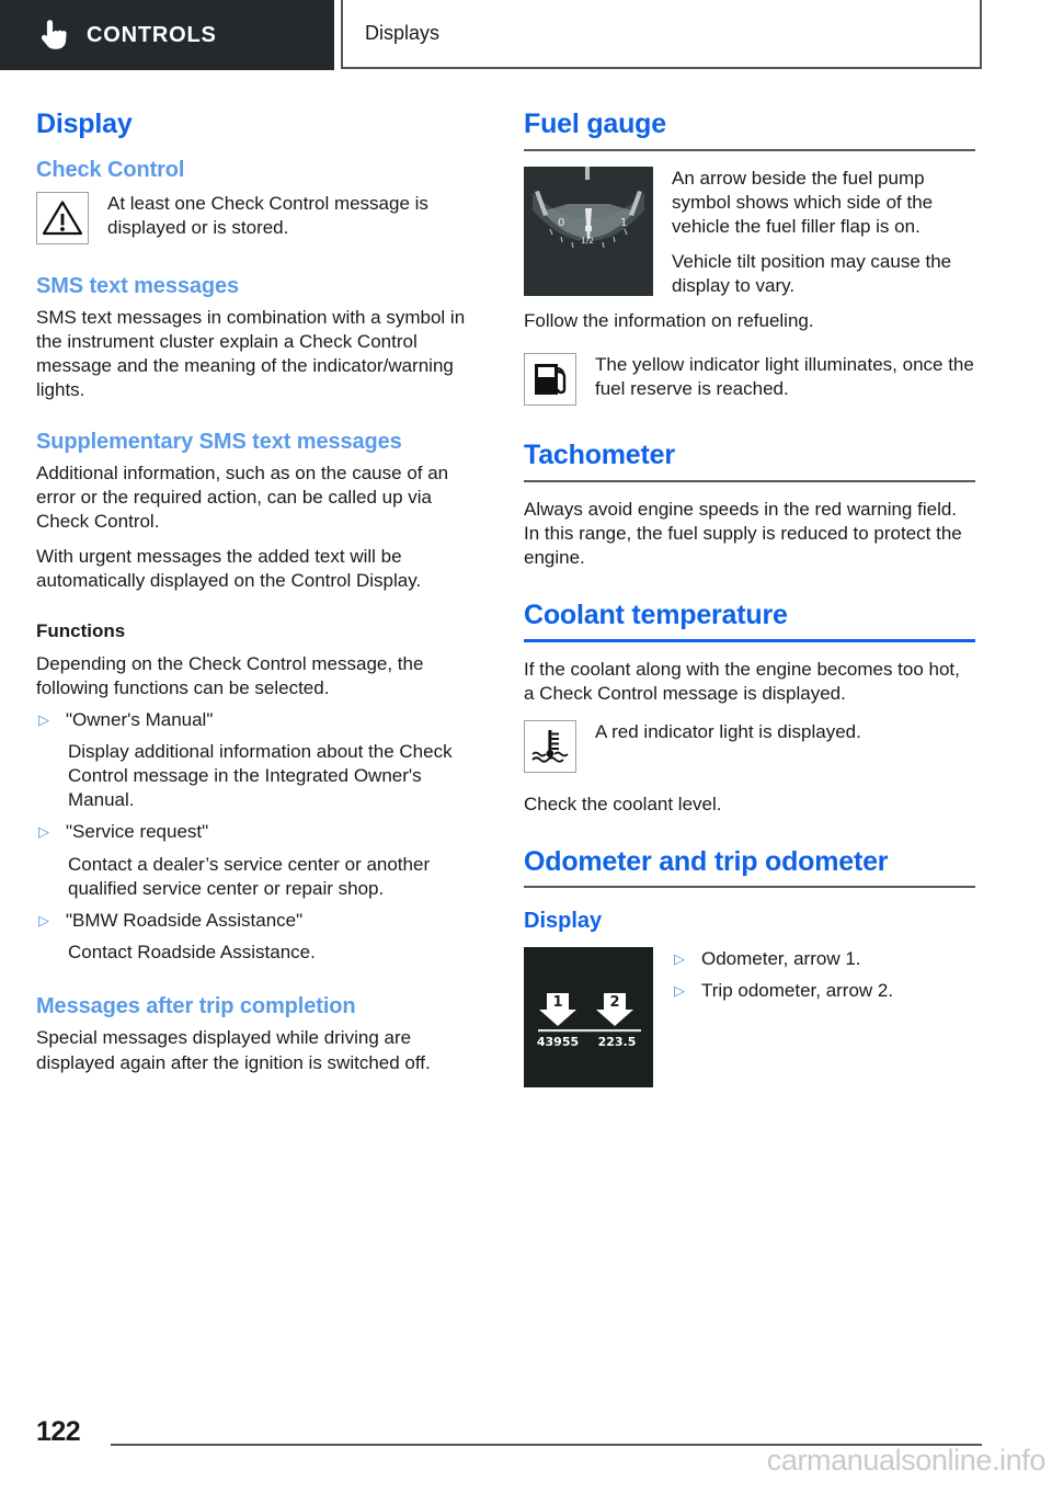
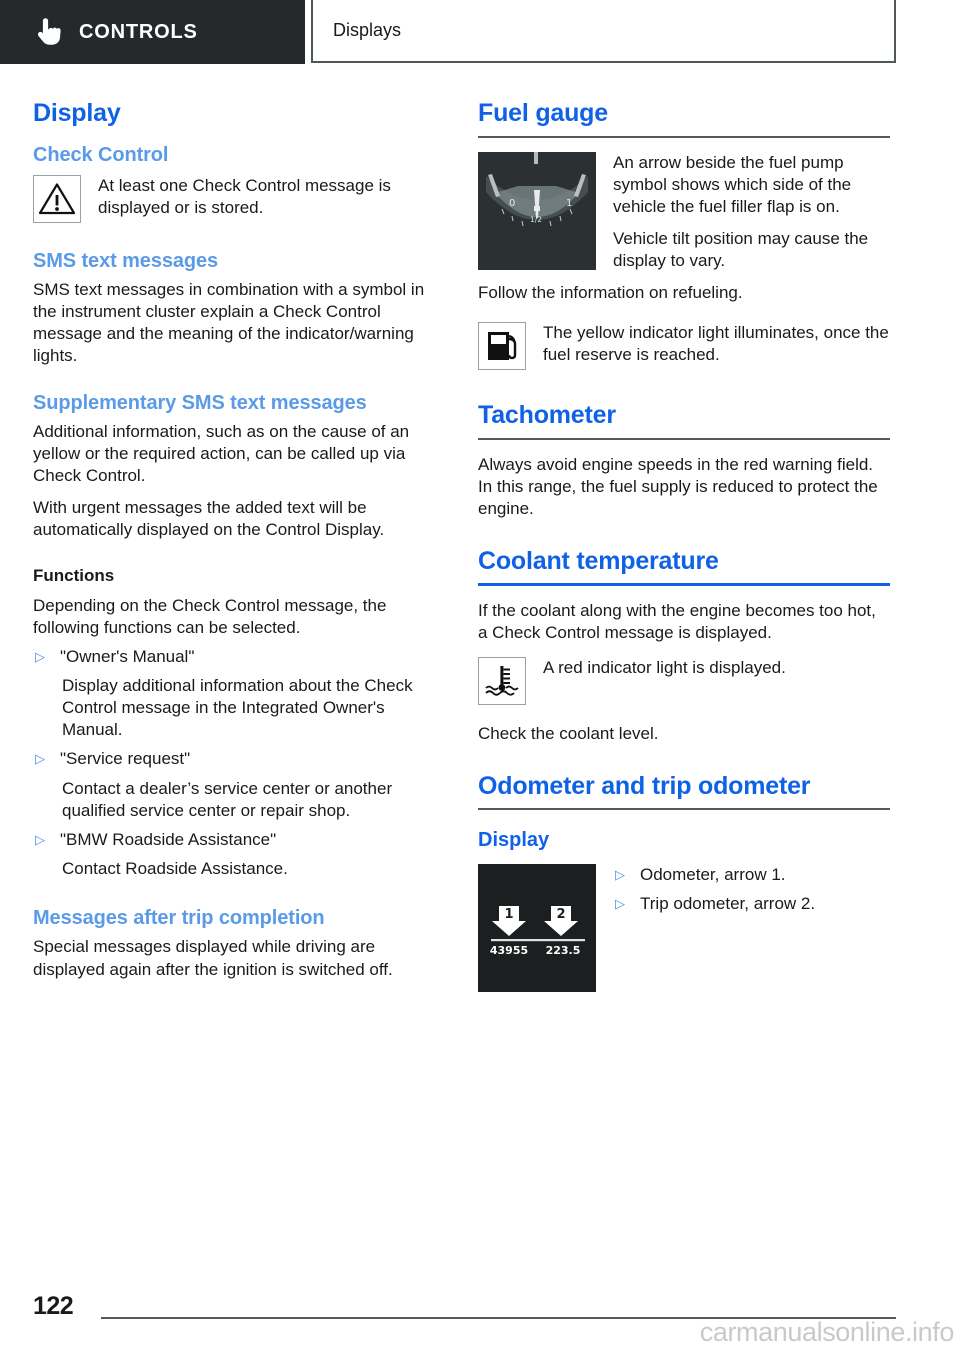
  CONTROLS
  Displays
  Display
  Check Control
  At least one Check Control message is displayed or is stored.
  SMS text messages
  SMS text messages in combination with a symbol in the instrument cluster explain a Check Control message and the meaning of the indicator/warning lights.
  Supplementary SMS text messages
- Additional information, such as on the cause of an error or the required action, can be called up via Check Control.
+ Additional information, such as on the cause of an yellow or the required action, can be called up via Check Control.
  With urgent messages the added text will be automatically displayed on the Control Display.
  Functions
  Depending on the Check Control message, the following functions can be selected.
  ▷
  "Owner's Manual"
  Display additional information about the Check Control message in the Integrated Owner's Manual.
  ▷
  "Service request"
  Contact a dealer’s service center or another qualified service center or repair shop.
  ▷
  "BMW Roadside Assistance"
  Contact Roadside Assistance.
  Messages after trip completion
  Special messages displayed while driving are displayed again after the ignition is switched off.
  Fuel gauge
  0
  1
  1/2
  An arrow beside the fuel pump symbol shows which side of the vehicle the fuel filler flap is on.
  Vehicle tilt position may cause the display to vary.
  Follow the information on refueling.
  The yellow indicator light illuminates, once the fuel reserve is reached.
  Tachometer
  Always avoid engine speeds in the red warning field. In this range, the fuel supply is reduced to protect the engine.
  Coolant temperature
  If the coolant along with the engine becomes too hot, a Check Control message is displayed.
  A red indicator light is displayed.
  Check the coolant level.
  Odometer and trip odometer
  Display
  1
  2
  43955
  223.5
  ▷
  Odometer, arrow 1.
  ▷
  Trip odometer, arrow 2.
  122
  carmanualsonline.info
